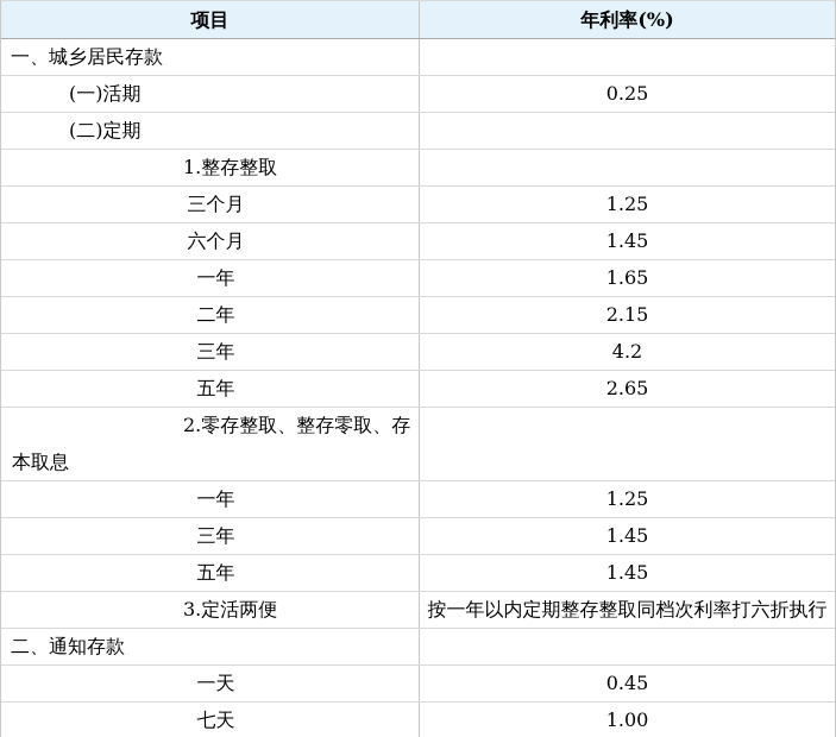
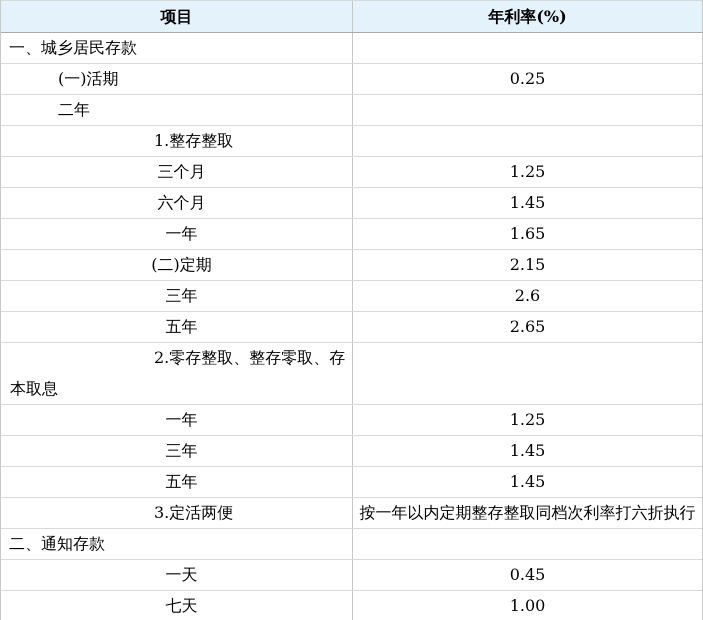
  项目
  年利率(%)
  一、城乡居民存款
  (一)活期
  0.25
- (二)定期
+ 二年
  1.整存整取
  三个月
  1.25
  六个月
  1.45
  一年
  1.65
- 二年
+ (二)定期
  2.15
  三年
- 4.2
+ 2.6
  五年
  2.65
  2.零存整取、整存零取、存本取息
  一年
  1.25
  三年
  1.45
  五年
  1.45
  3.定活两便
  按一年以内定期整存整取同档次利率打六折执行
  二、通知存款
  一天
  0.45
  七天
  1.00
